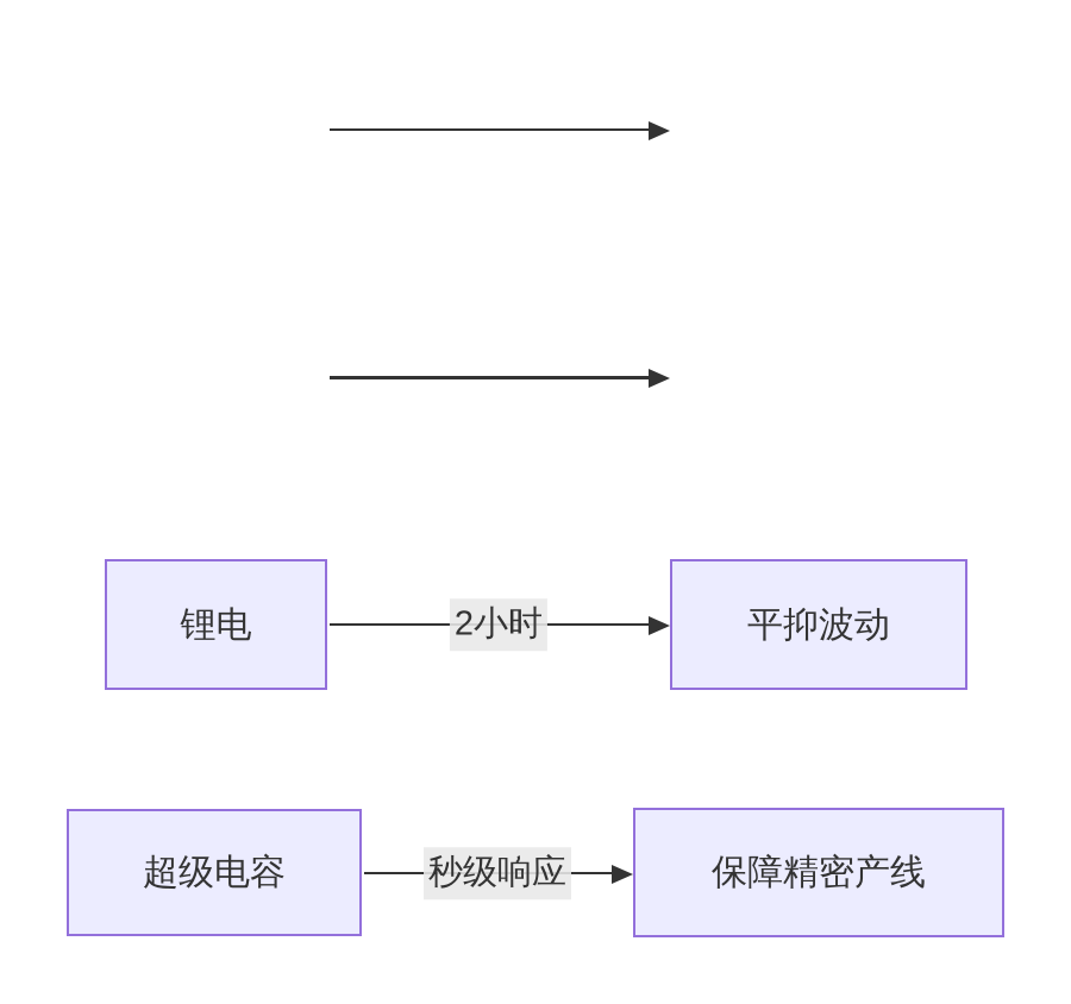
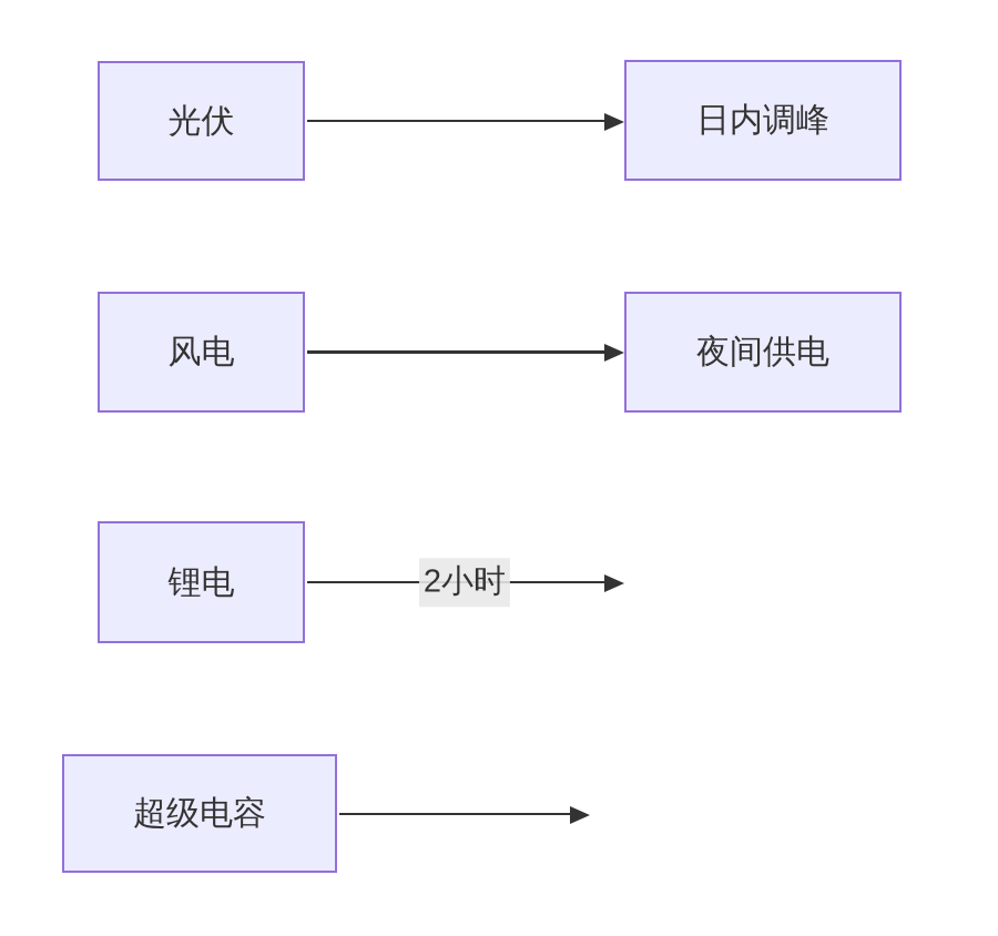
+ 光伏
+ 日内调峰
+ 风电
+ 夜间供电
  锂电
  2小时
- 平抑波动
  超级电容
- 秒级响应
- 保障精密产线
